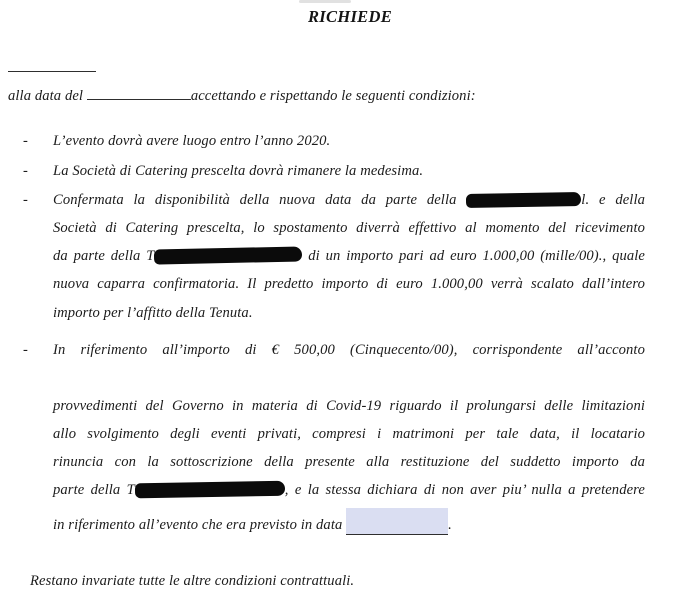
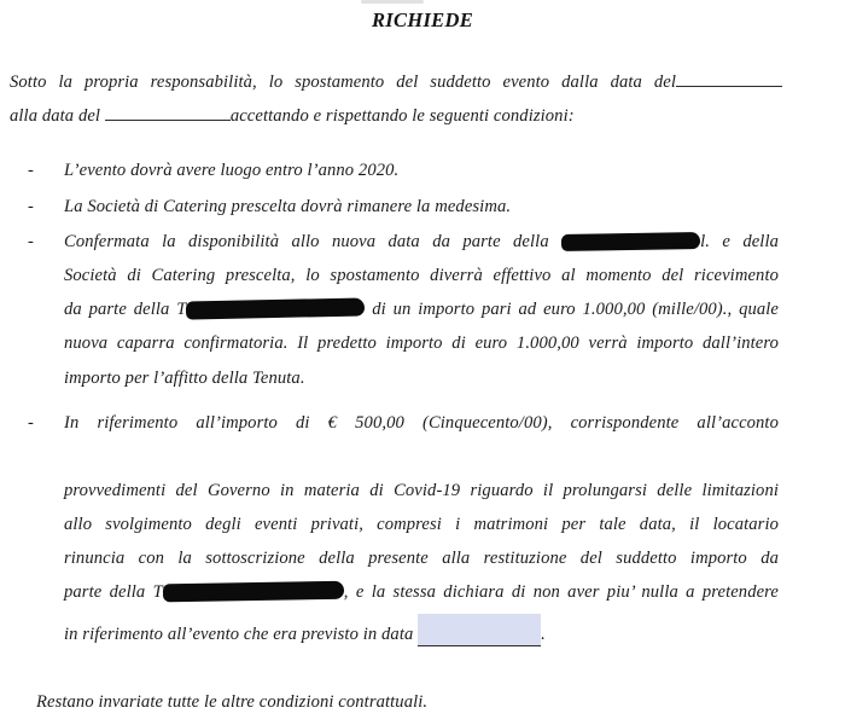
  RICHIEDE
+ Sotto la propria responsabilità, lo spostamento del suddetto evento dalla data del
  alla data del accettando e rispettando le seguenti condizioni:
  -
  L’evento dovrà avere luogo entro l’anno 2020.
  -
  La Società di Catering prescelta dovrà rimanere la medesima.
  -
- Confermata la disponibilità della nuova data da parte della l. e della
+ Confermata la disponibilità allo nuova data da parte della l. e della
  Società di Catering prescelta, lo spostamento diverrà effettivo al momento del ricevimento
  da parte della T di un importo pari ad euro 1.000,00 (mille/00)., quale
- nuova caparra confirmatoria. Il predetto importo di euro 1.000,00 verrà scalato dall’intero
+ nuova caparra confirmatoria. Il predetto importo di euro 1.000,00 verrà importo dall’intero
  importo per l’affitto della Tenuta.
  -
  In riferimento all’importo di € 500,00 (Cinquecento/00), corrispondente all’acconto
  provvedimenti del Governo in materia di Covid-19 riguardo il prolungarsi delle limitazioni
  allo svolgimento degli eventi privati, compresi i matrimoni per tale data, il locatario
  rinuncia con la sottoscrizione della presente alla restituzione del suddetto importo da
  parte della T , e la stessa dichiara di non aver piu’ nulla a pretendere
  in riferimento all’evento che era previsto in data .
  Restano invariate tutte le altre condizioni contrattuali.
